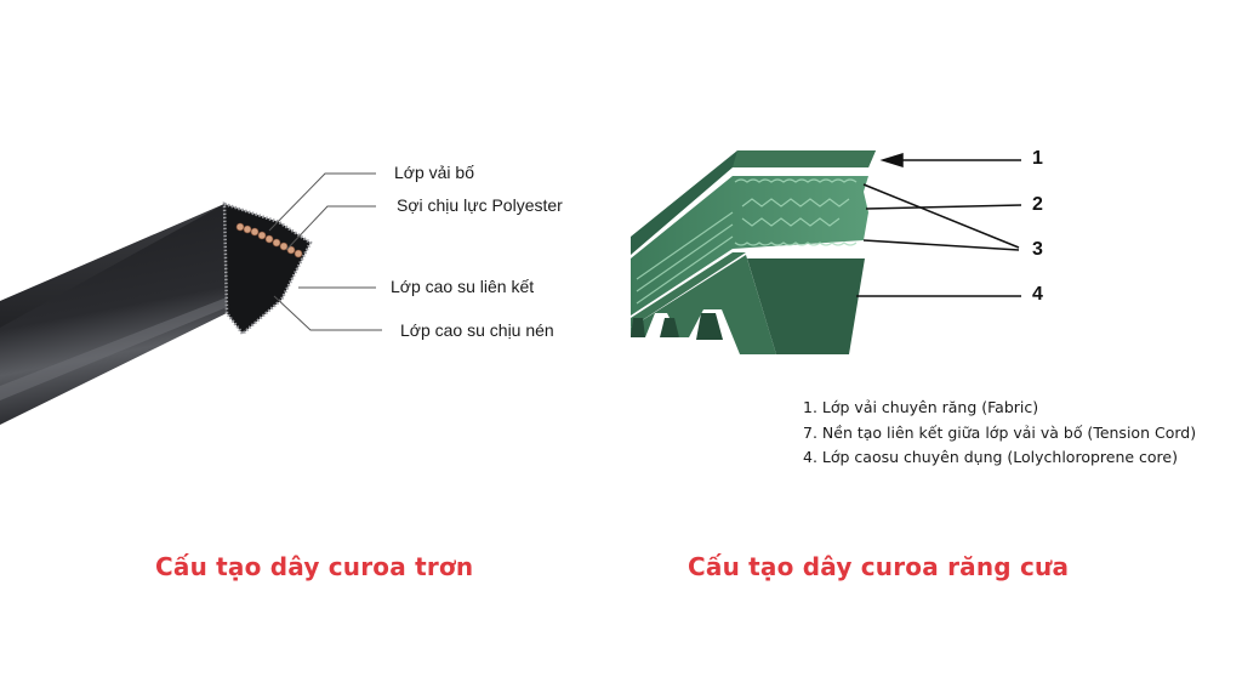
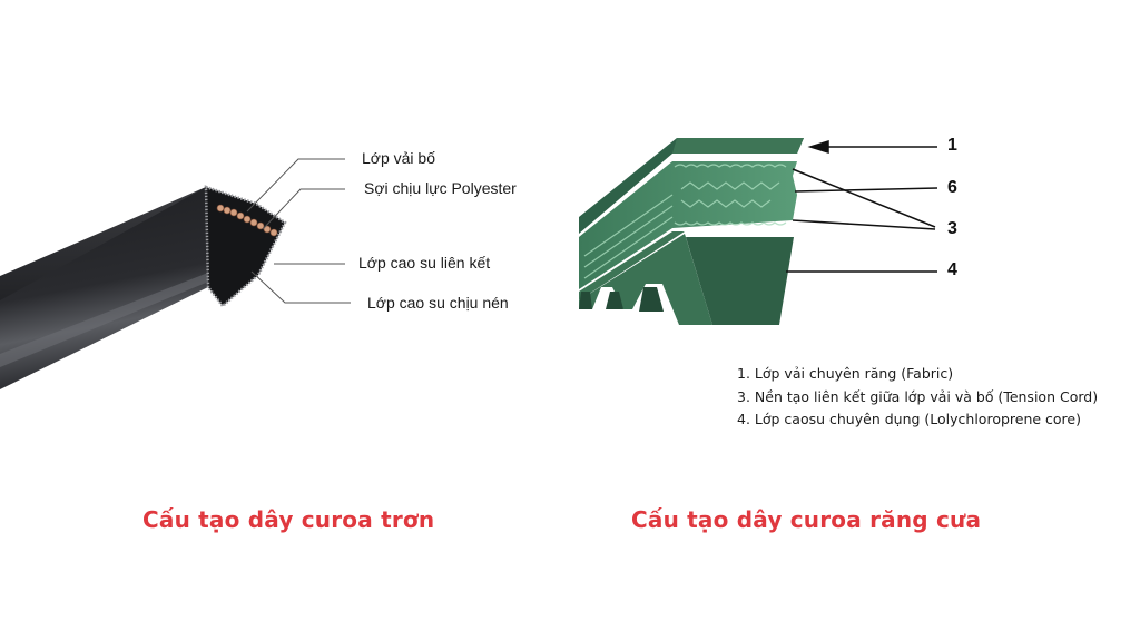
  Lớp vải bố
  Sợi chịu lực Polyester
  Lớp cao su liên kết
  Lớp cao su chịu nén
  1
- 2
+ 6
  3
  4
  1. Lớp vải chuyên răng (Fabric)
- 7. Nền tạo liên kết giữa lớp vải và bố (Tension Cord)
+ 3. Nền tạo liên kết giữa lớp vải và bố (Tension Cord)
  4. Lớp caosu chuyên dụng (Lolychloroprene core)
  Cấu tạo dây curoa trơn
  Cấu tạo dây curoa răng cưa
